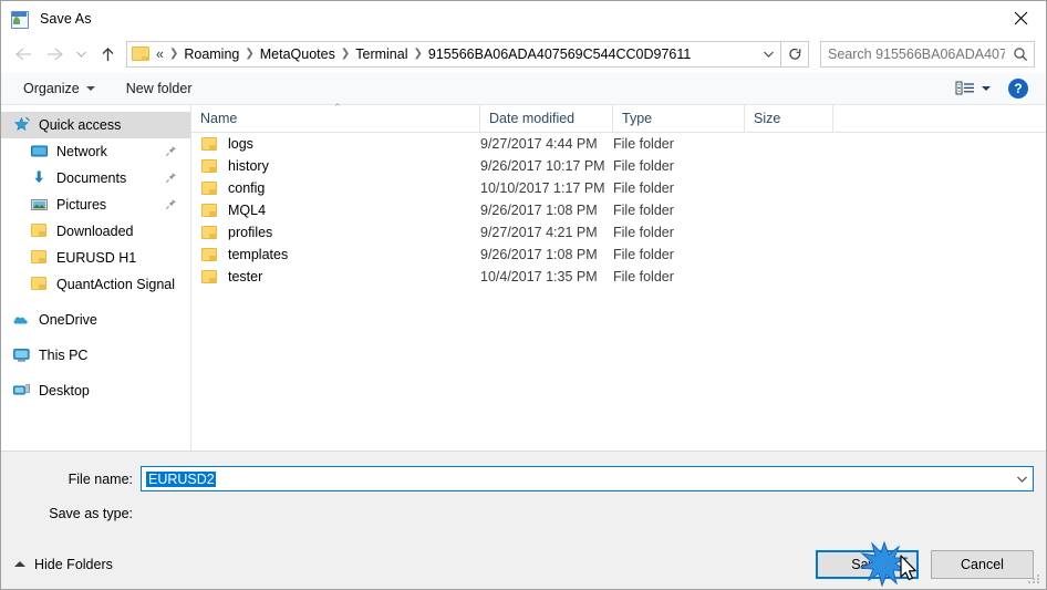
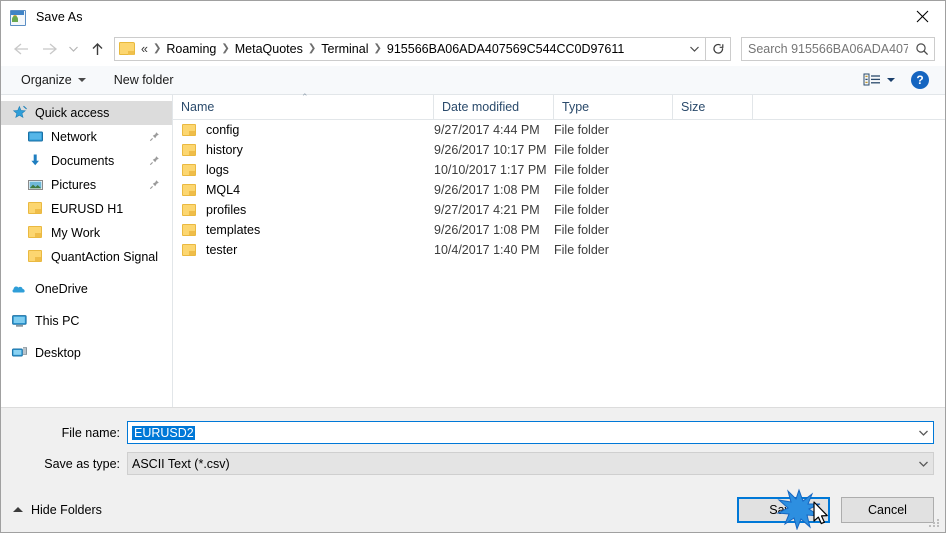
  Save As
  «
  ❯
  Roaming
  ❯
  MetaQuotes
  ❯
  Terminal
  ❯
  915566BA06ADA407569C544CC0D97611
  Search 915566BA06ADA407
  Organize
  New folder
  ?
  Quick access
  Network
  Documents
  Pictures
- Downloaded
  EURUSD H1
+ My Work
  QuantAction Signal
  OneDrive
  This PC
  Desktop
  Name
  Date modified
  Type
  Size
  ⌃
- logs
+ config
  9/27/2017 4:44 PM
  File folder
  history
  9/26/2017 10:17 PM
  File folder
- config
+ logs
  10/10/2017 1:17 PM
  File folder
  MQL4
  9/26/2017 1:08 PM
  File folder
  profiles
  9/27/2017 4:21 PM
  File folder
  templates
  9/26/2017 1:08 PM
  File folder
  tester
- 10/4/2017 1:35 PM
+ 10/4/2017 1:40 PM
  File folder
  File name:
  EURUSD2
  Save as type:
+ ASCII Text (*.csv)
  Hide Folders
  Cancel
